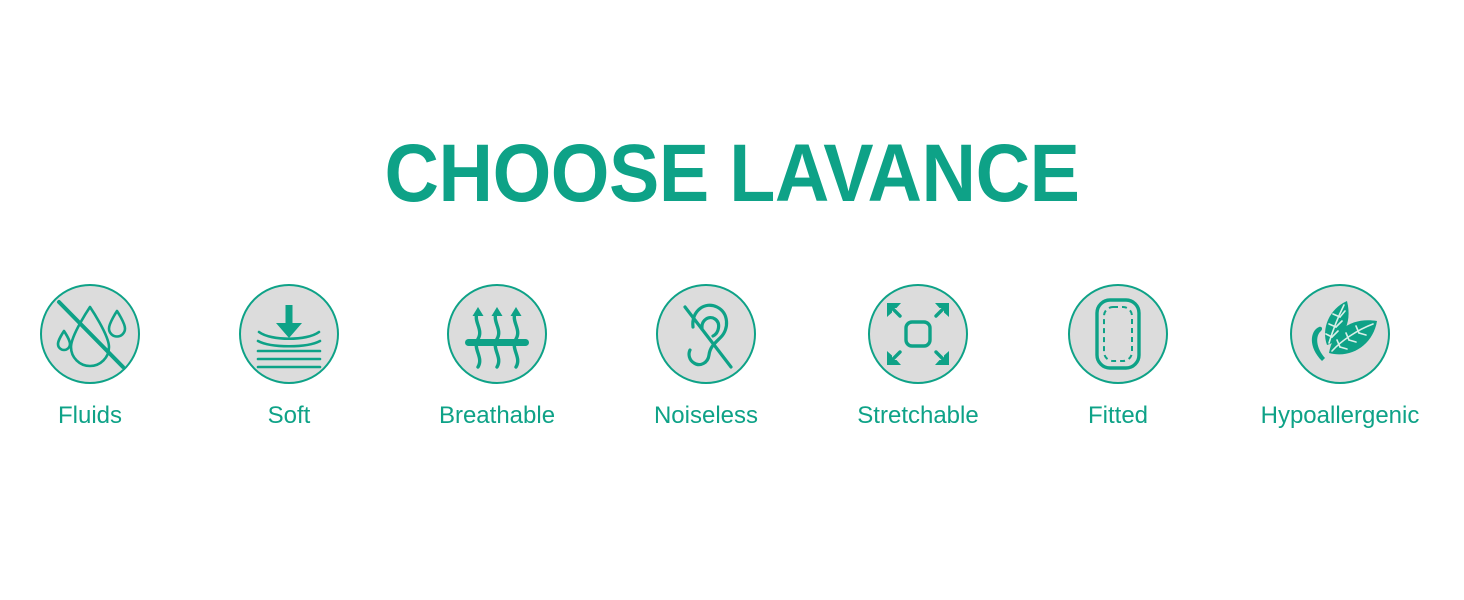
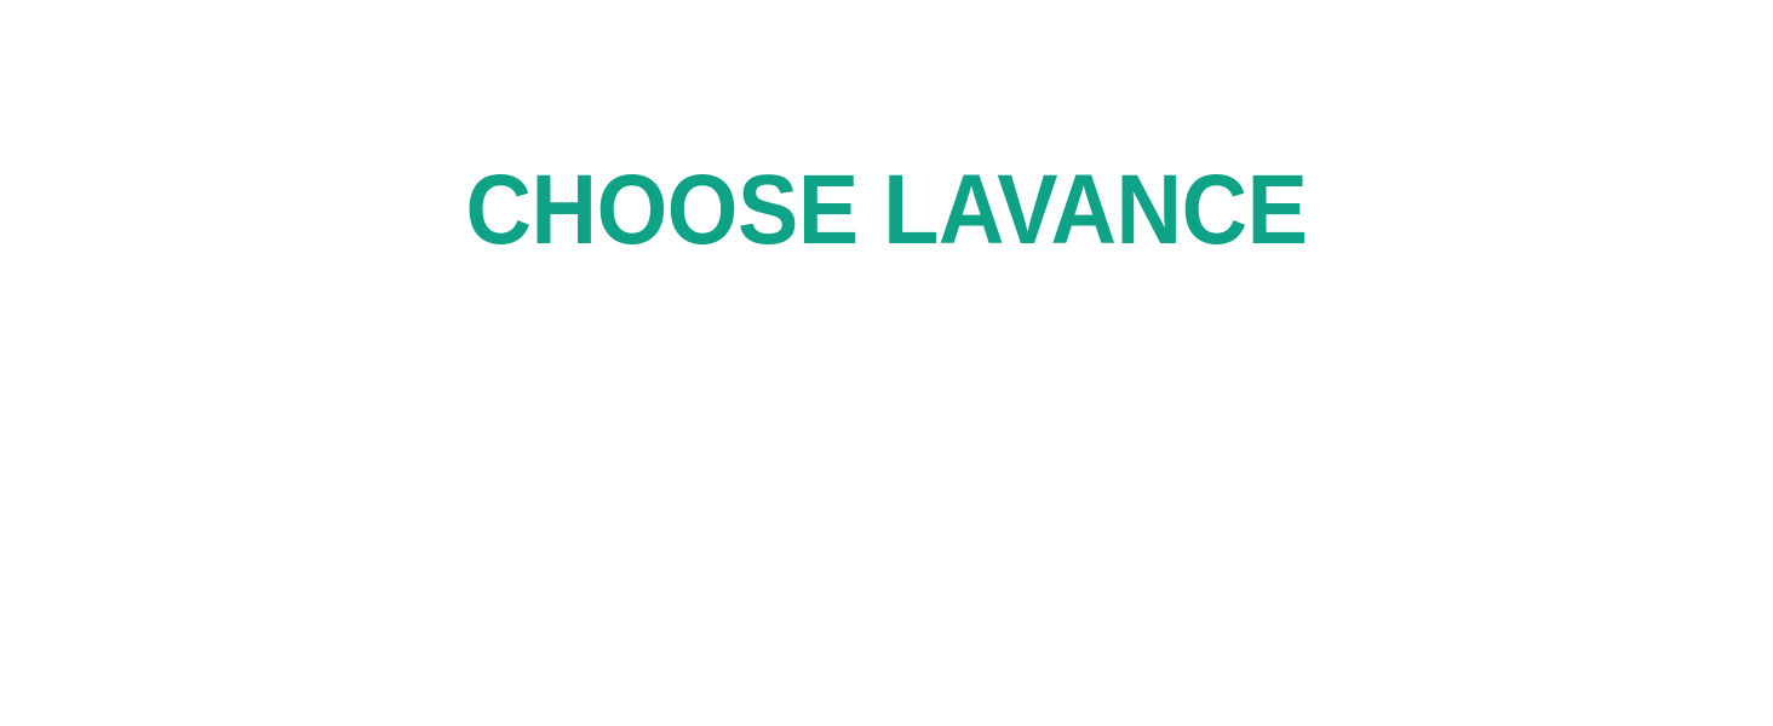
  CHOOSE LAVANCE
- Fluids
- Soft
- Breathable
- Noiseless
- Stretchable
- Fitted
- Hypoallergenic
